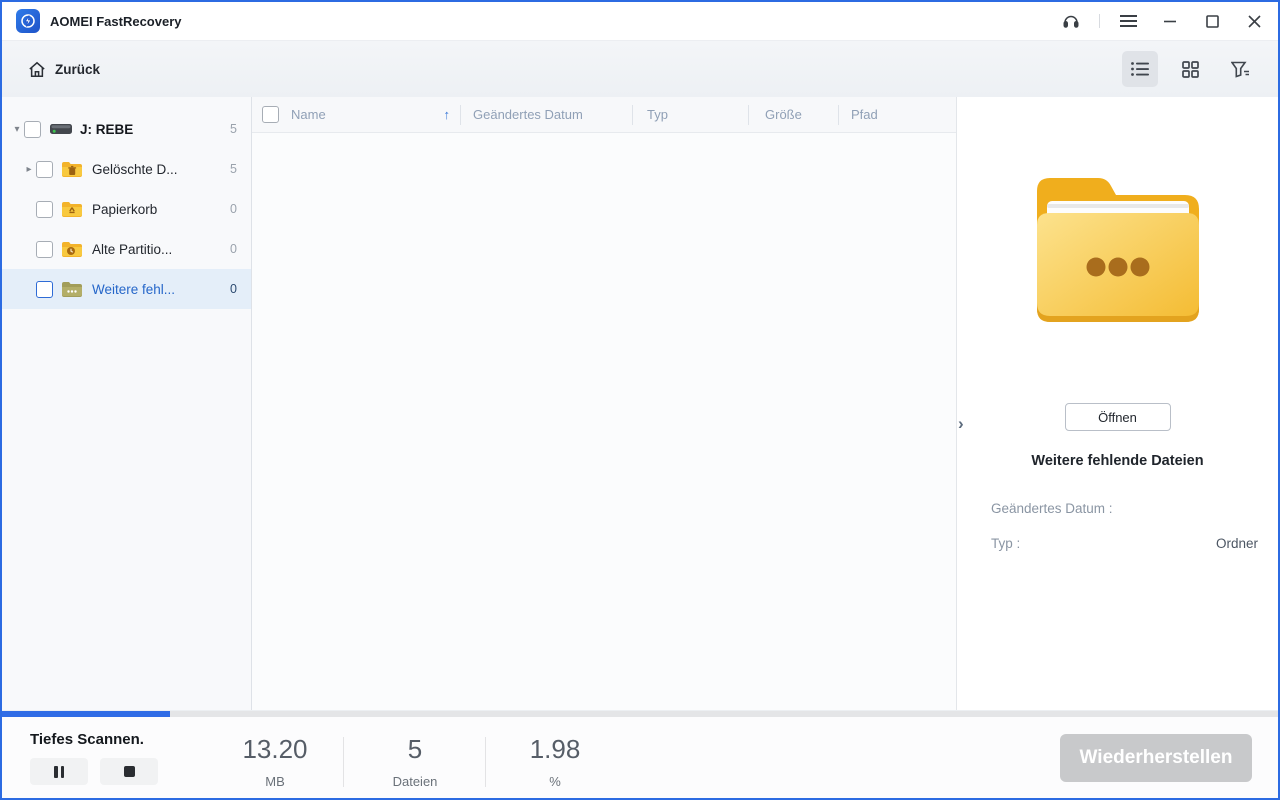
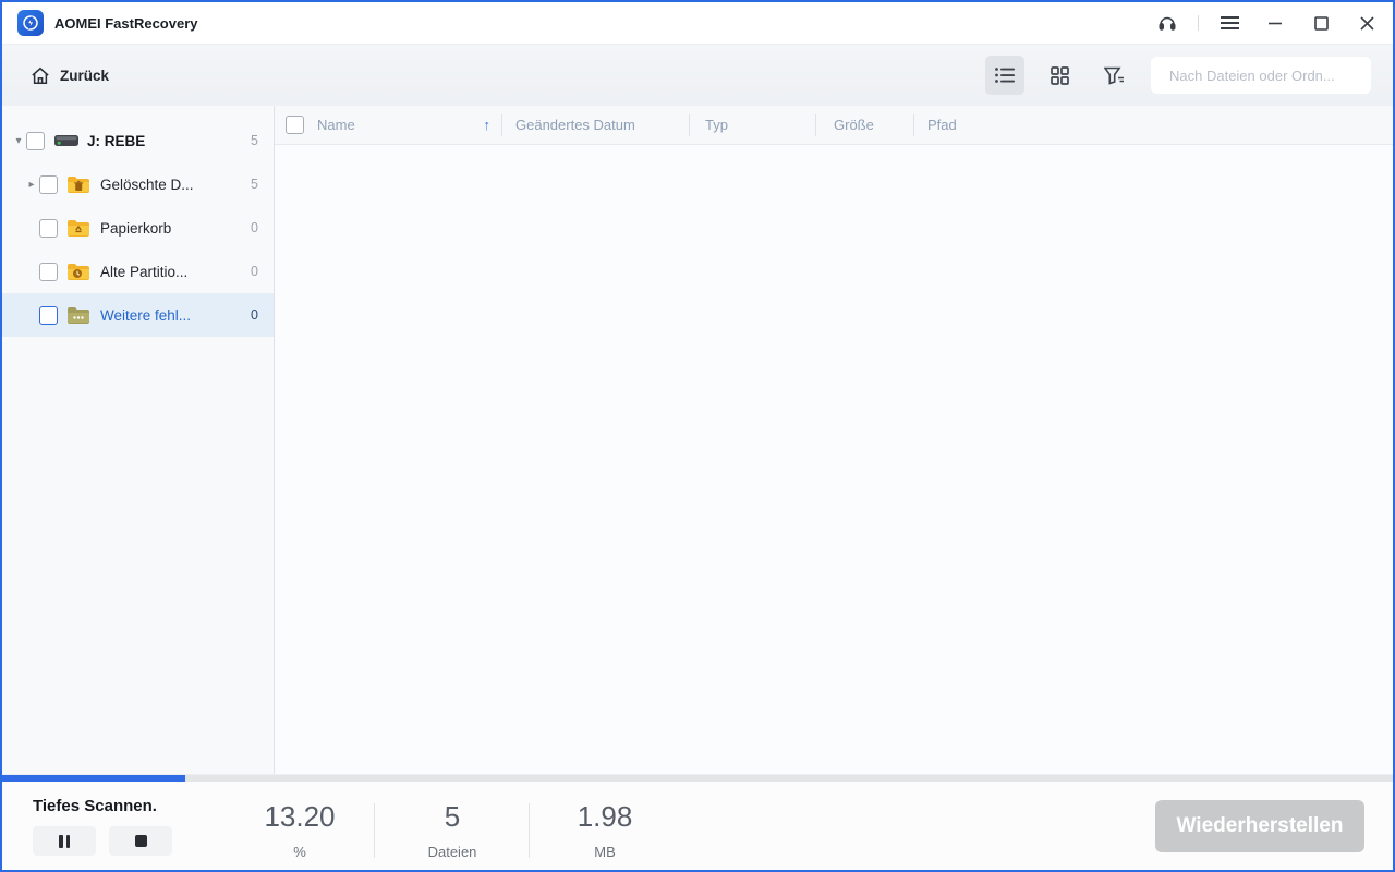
  AOMEI FastRecovery
  Zurück
+ Nach Dateien oder Ordn...
  ▾
  J: REBE
  5
  ▸
  Gelöschte D...
  5
  Papierkorb
  0
  Alte Partitio...
  0
  Weitere fehl...
  0
  Name
  ↑
  Geändertes Datum
  Typ
  Größe
  Pfad
- ›
- Öffnen
- Weitere fehlende Dateien
- Geändertes Datum :
- Typ :
- Ordner
  Tiefes Scannen.
  13.20
- MB
+ %
  5
  Dateien
  1.98
- %
+ MB
  Wiederherstellen
